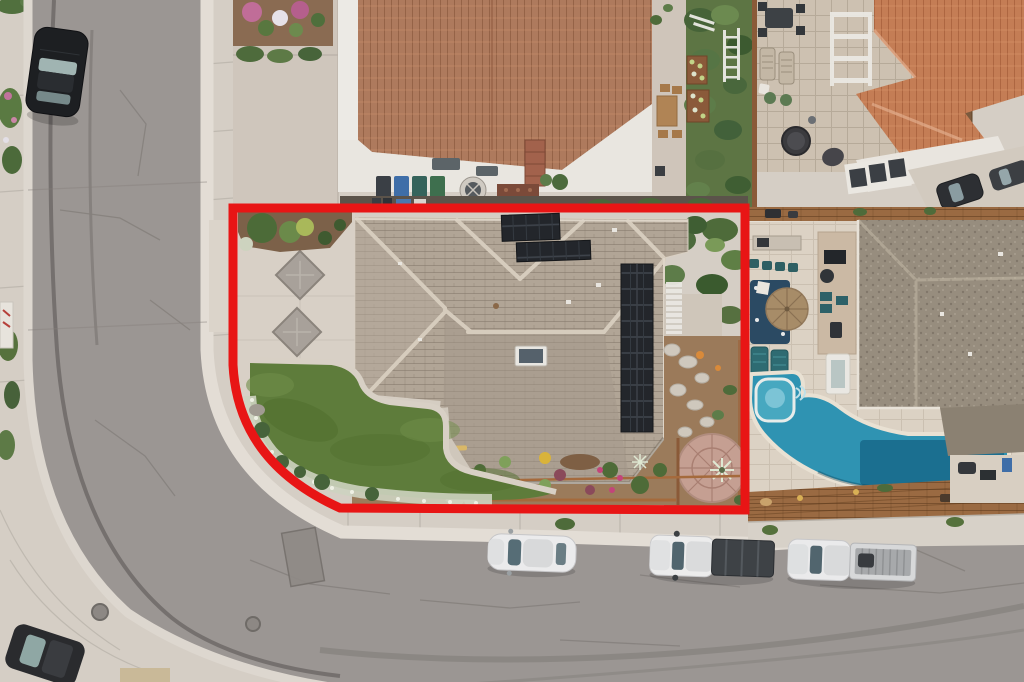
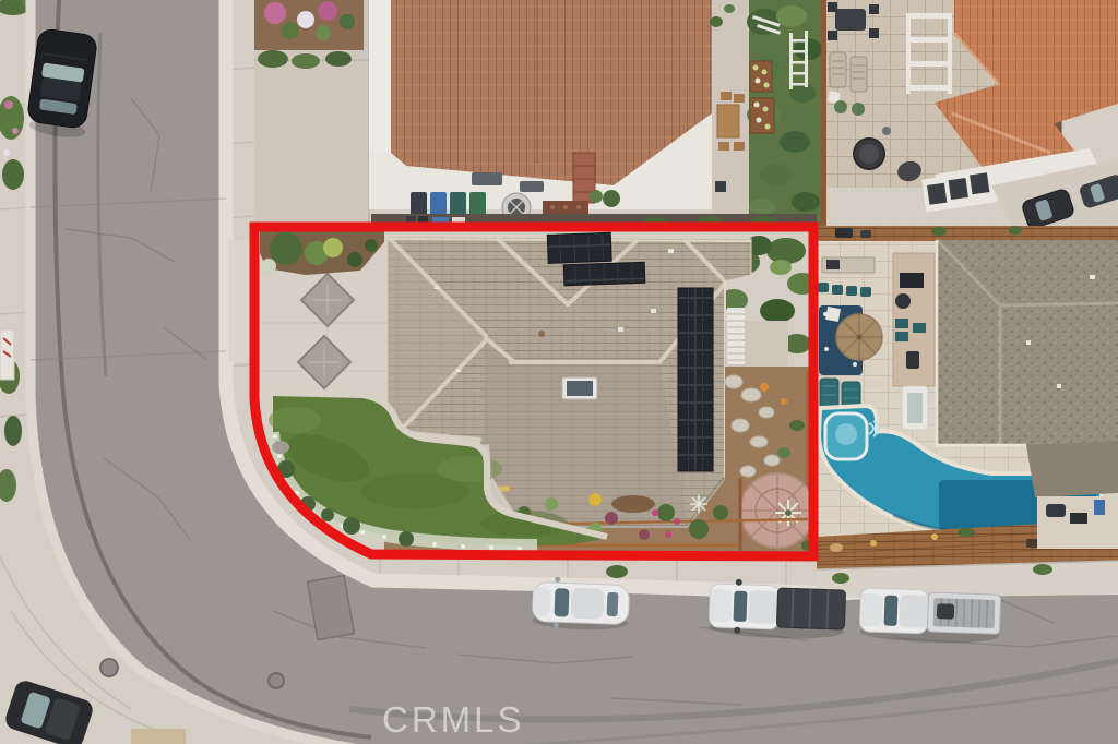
+ CRMLS
